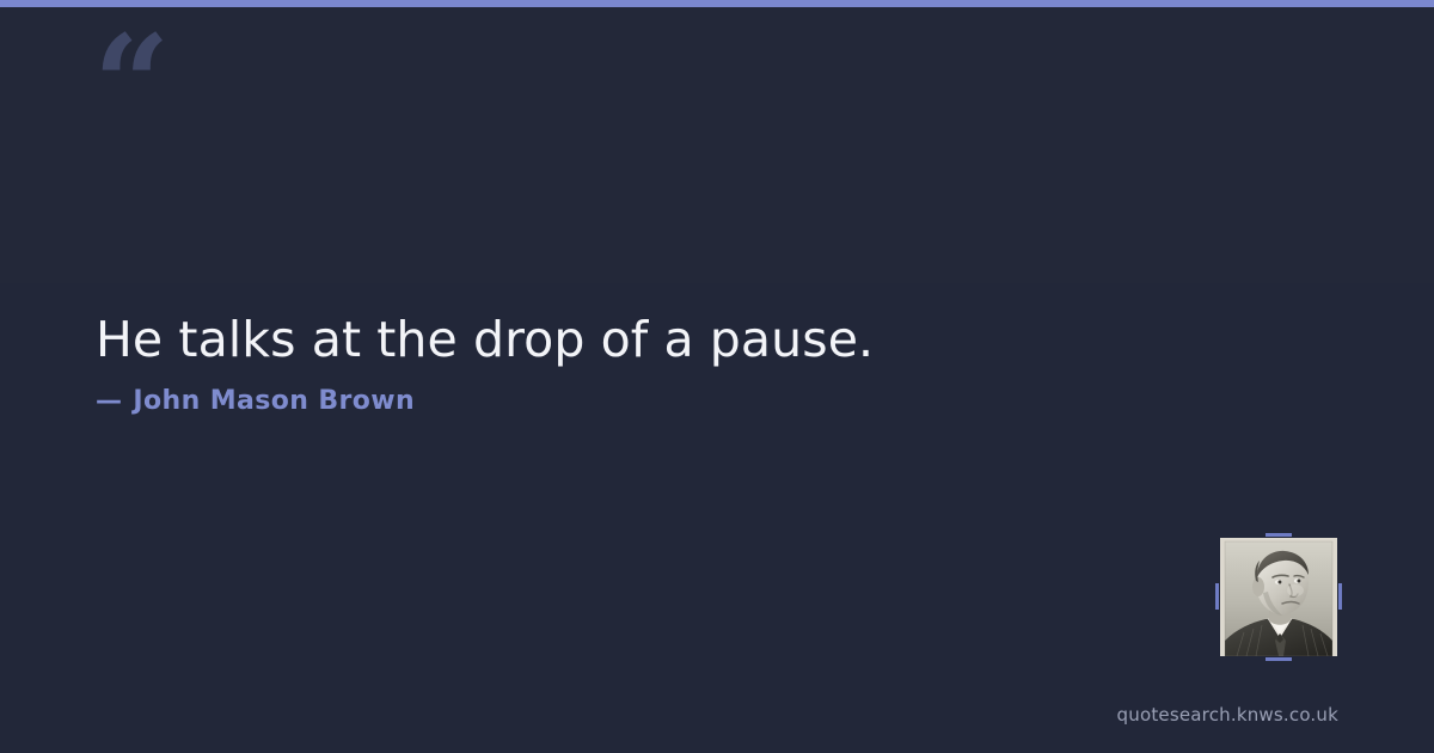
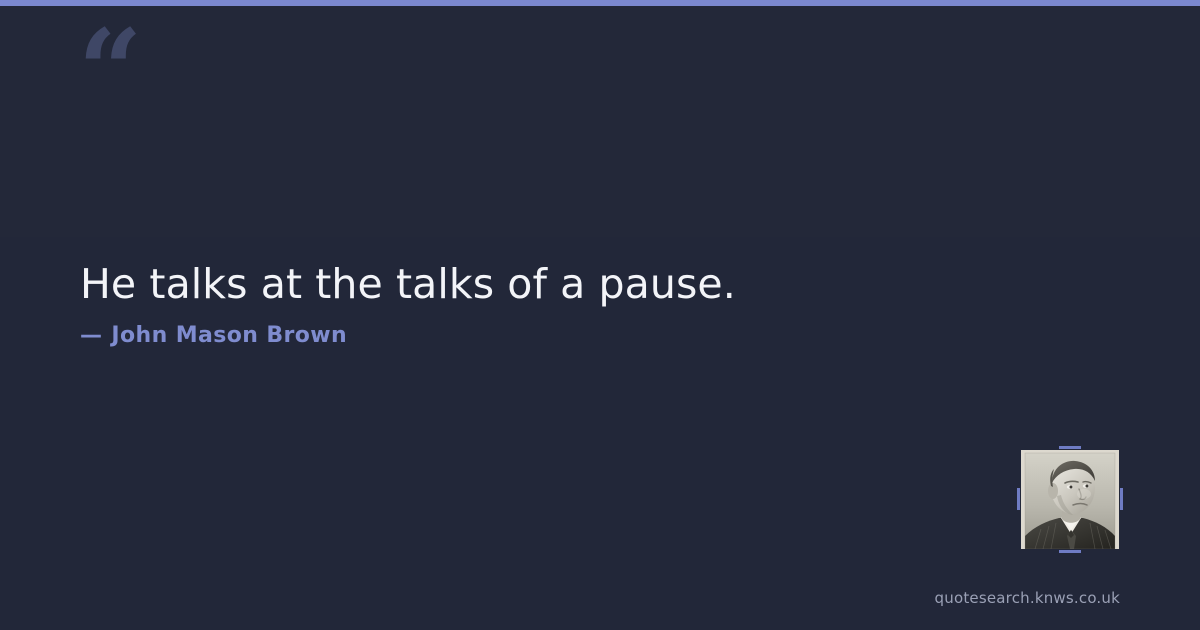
  “
- He talks at the drop of a pause.
+ He talks at the talks of a pause.
  — John Mason Brown
  quotesearch.knws.co.uk
